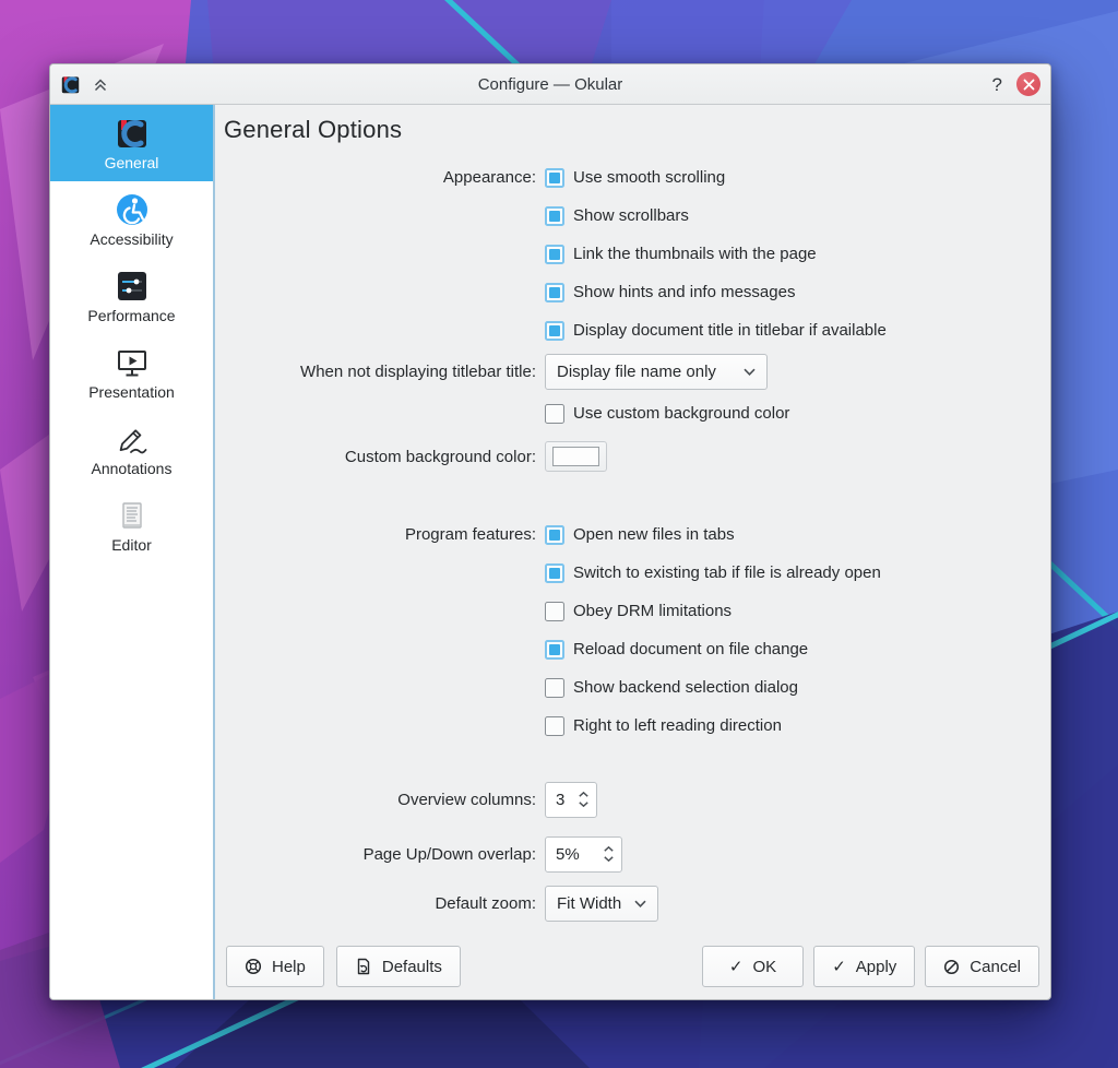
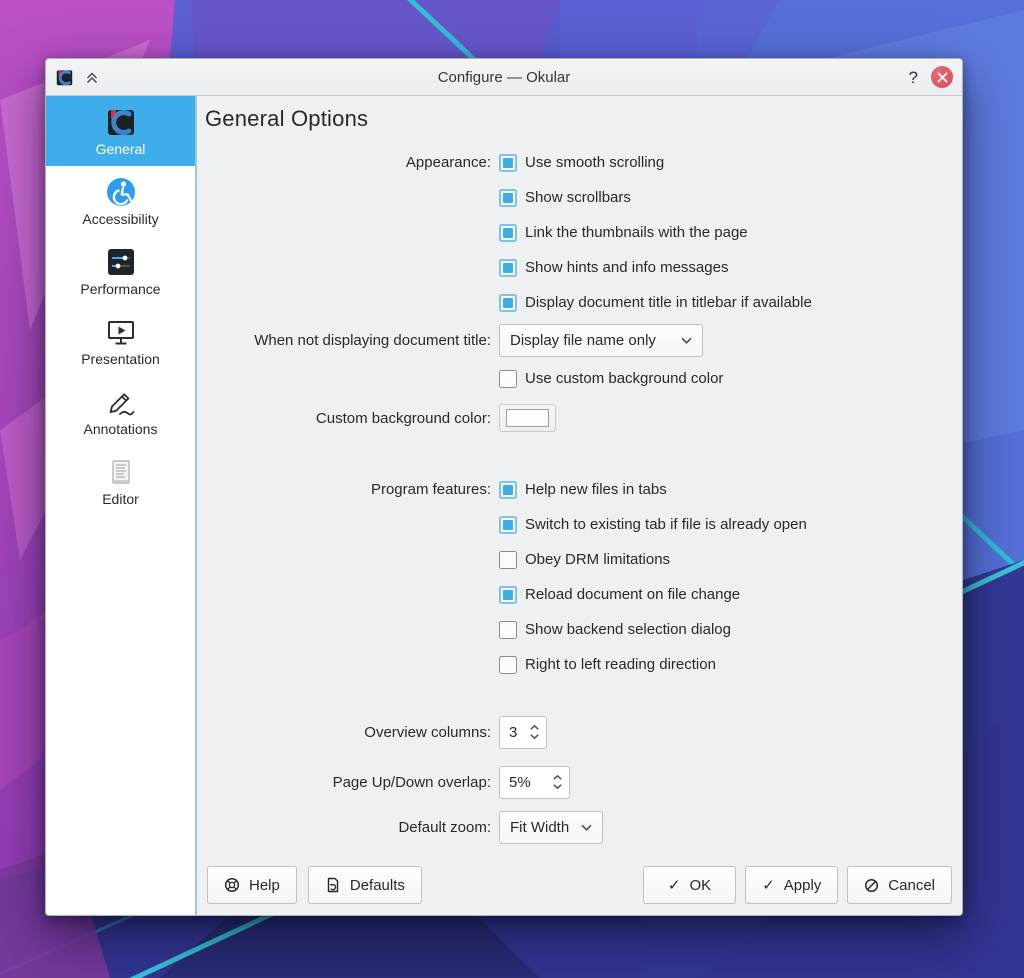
  Configure — Okular
  ?
  General
  Accessibility
  Performance
  Presentation
  Annotations
  Editor
  General Options
  Appearance:
  Use smooth scrolling
  Show scrollbars
  Link the thumbnails with the page
  Show hints and info messages
  Display document title in titlebar if available
- When not displaying titlebar title:
+ When not displaying document title:
  Display file name only
  Use custom background color
  Custom background color:
  Program features:
- Open new files in tabs
+ Help new files in tabs
  Switch to existing tab if file is already open
  Obey DRM limitations
  Reload document on file change
  Show backend selection dialog
  Right to left reading direction
  Overview columns:
  3
  Page Up/Down overlap:
  5%
  Default zoom:
  Fit Width
  Help
  Defaults
  ✓
  OK
  ✓
  Apply
  Cancel
